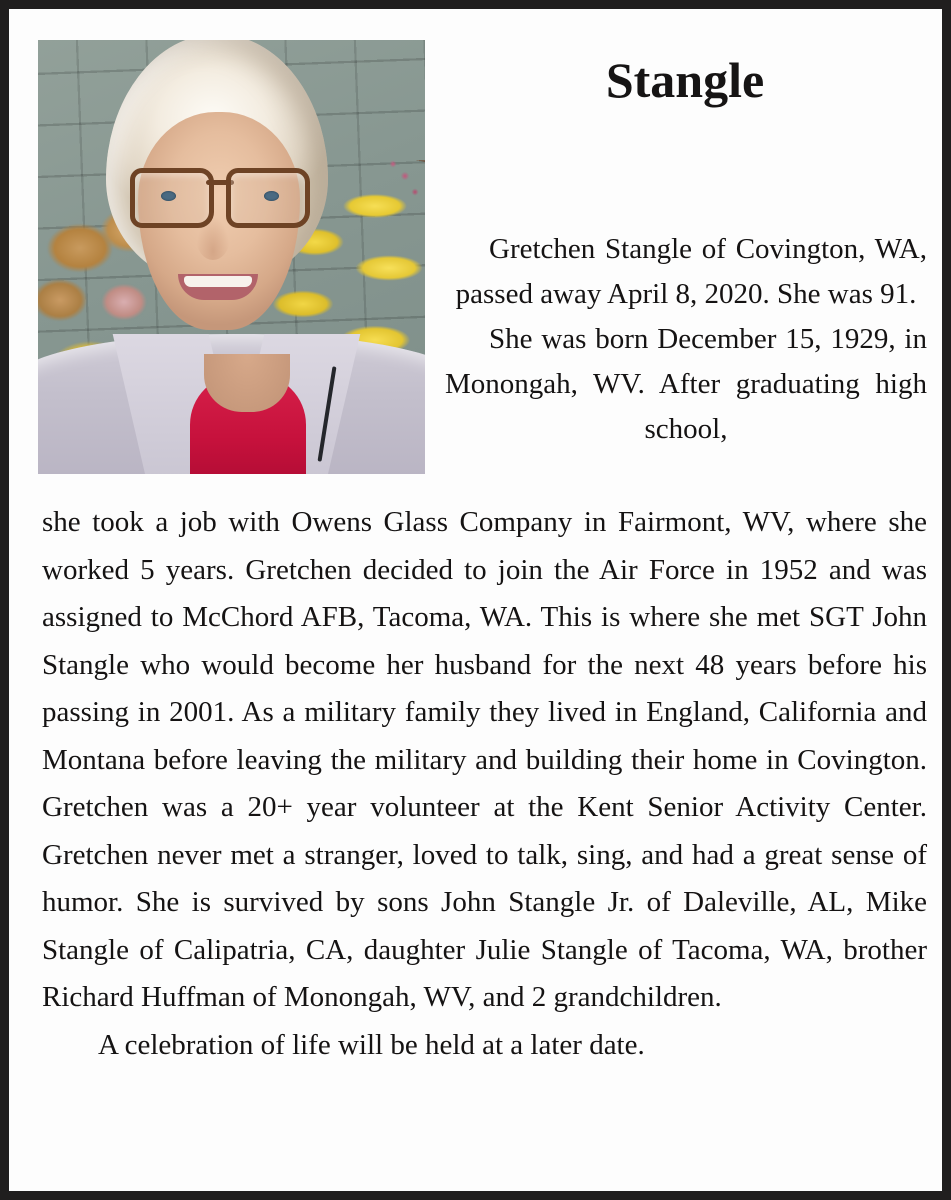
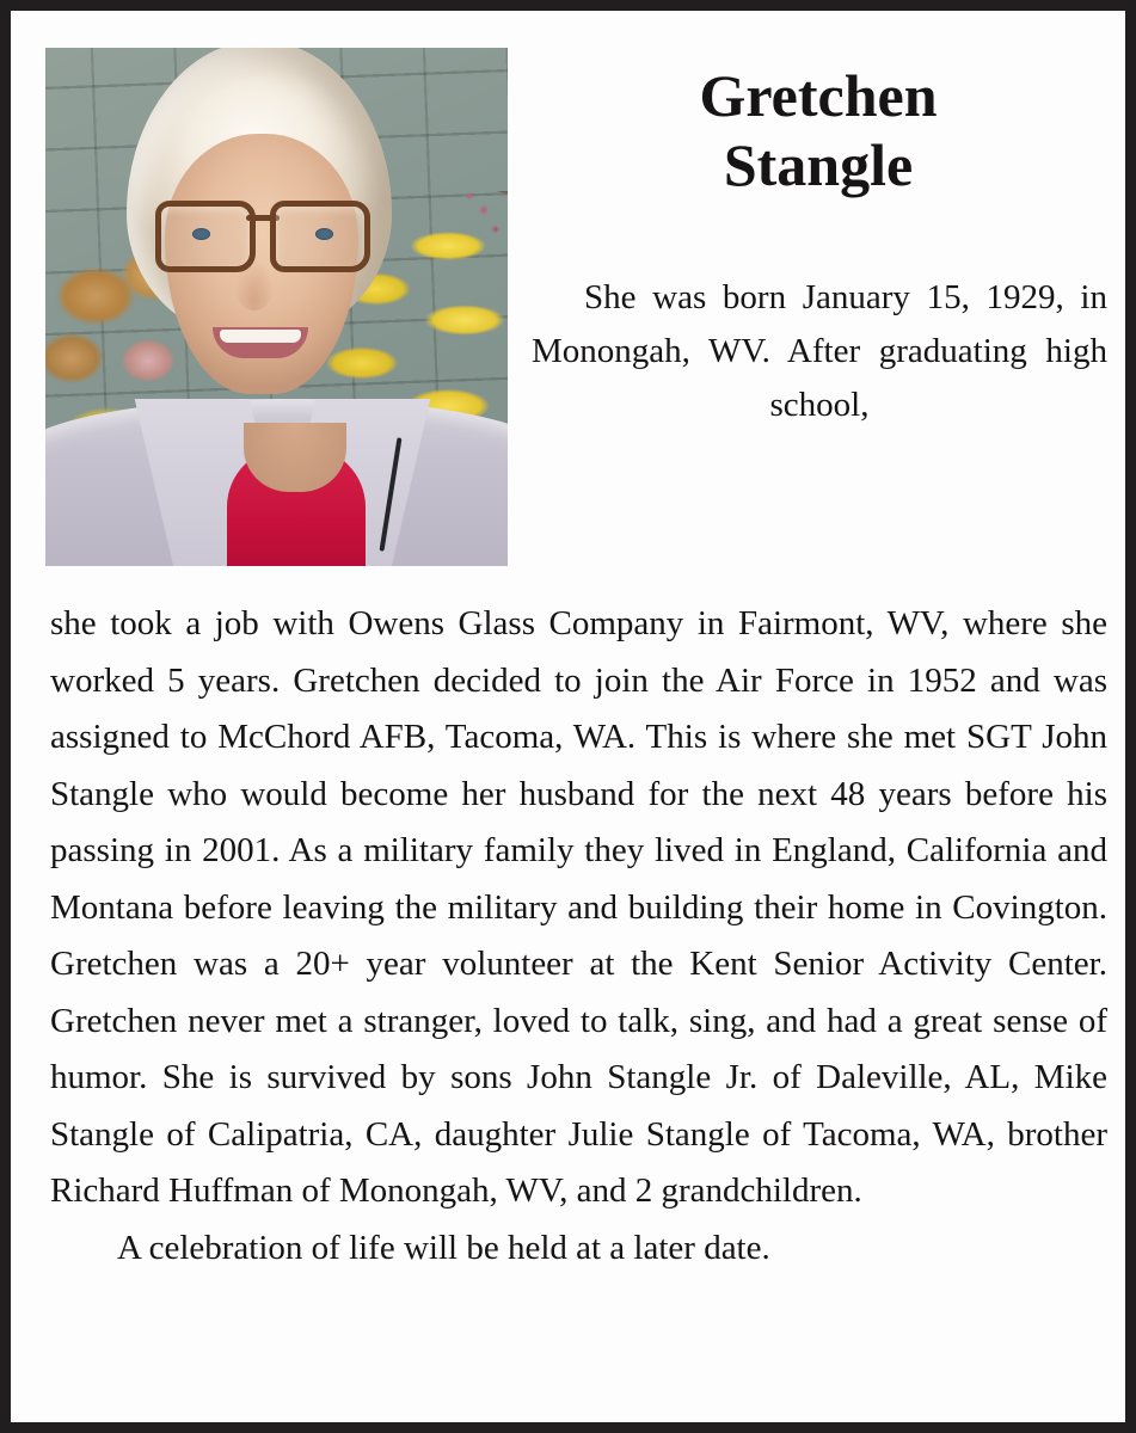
+ Gretchen
  Stangle
- Gretchen Stangle of Covington, WA, passed away April 8, 2020. She was 91.
- She was born December 15, 1929, in Monongah, WV. After graduating high school,
+ She was born January 15, 1929, in Monongah, WV. After graduating high school,
  she took a job with Owens Glass Company in Fairmont, WV, where she worked 5 years. Gretchen decided to join the Air Force in 1952 and was assigned to McChord AFB, Tacoma, WA. This is where she met SGT John Stangle who would become her husband for the next 48 years before his passing in 2001. As a military family they lived in England, California and Montana before leaving the military and building their home in Covington. Gretchen was a 20+ year volunteer at the Kent Senior Activity Center. Gretchen never met a stranger, loved to talk, sing, and had a great sense of humor. She is survived by sons John Stangle Jr. of Daleville, AL, Mike Stangle of Calipatria, CA, daughter Julie Stangle of Tacoma, WA, brother Richard Huffman of Monongah, WV, and 2 grandchildren.
  A celebration of life will be held at a later date.
